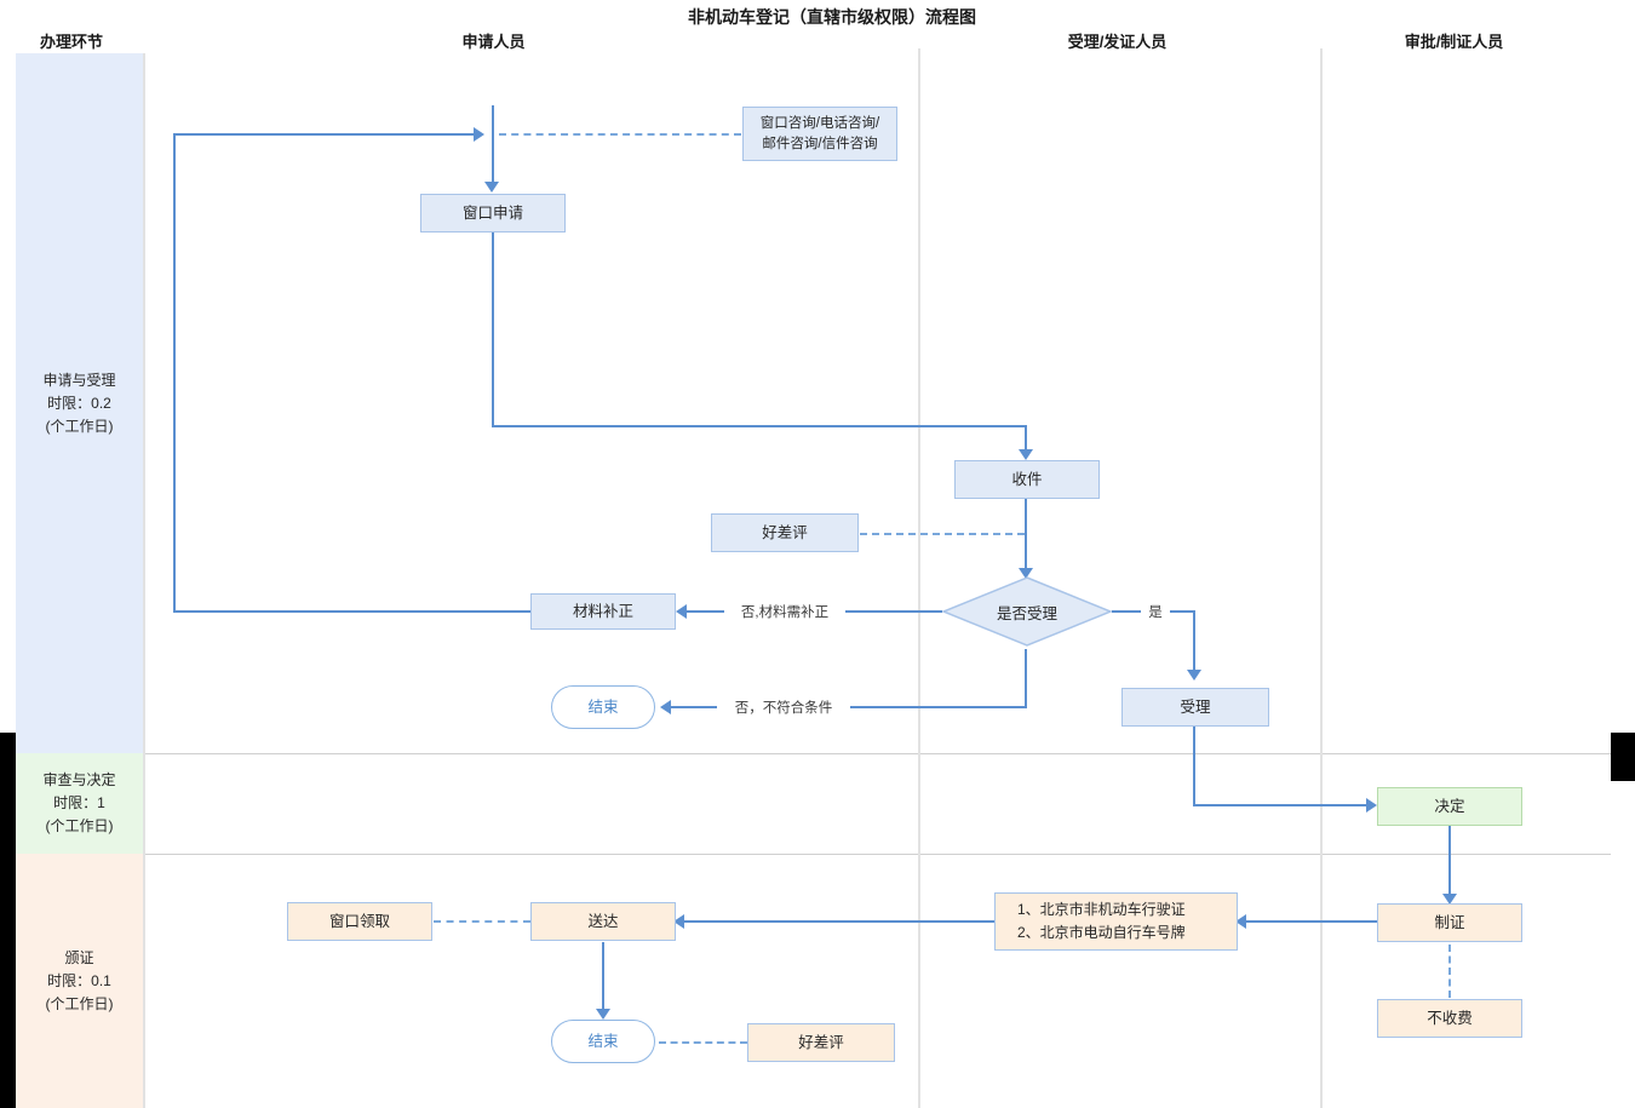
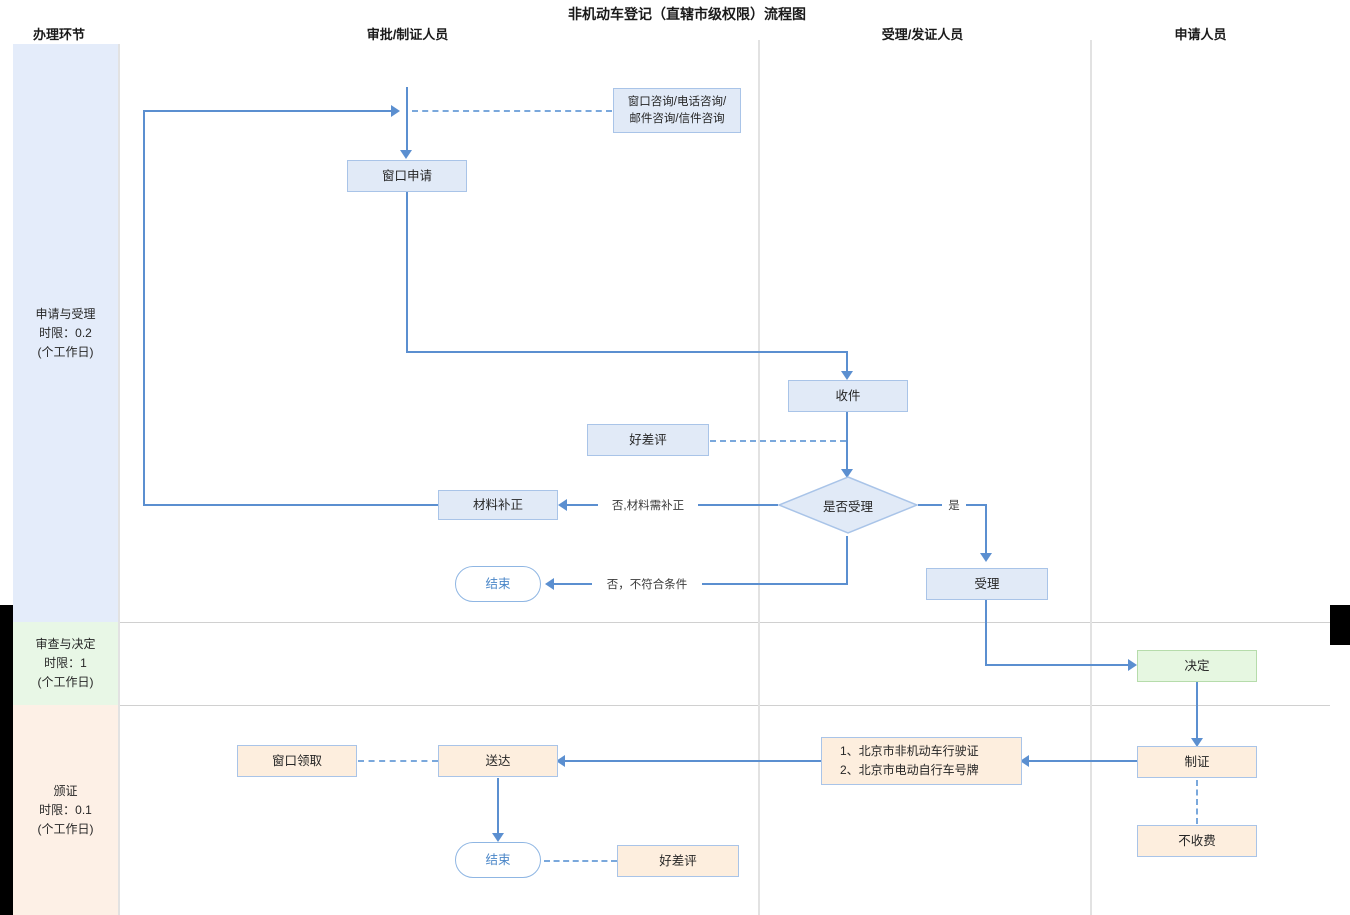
  非机动车登记（直辖市级权限）流程图
  办理环节
- 申请人员
+ 审批/制证人员
  受理/发证人员
- 审批/制证人员
+ 申请人员
  申请与受理
  时限：0.2
  (个工作日)
  审查与决定
  时限：1
  (个工作日)
  颁证
  时限：0.1
  (个工作日)
  窗口咨询/电话咨询/
  邮件咨询/信件咨询
  窗口申请
  收件
  好差评
  是否受理
  材料补正
  结束
  受理
  决定
  制证
  不收费
  1、北京市非机动车行驶证
  2、北京市电动自行车号牌
  送达
  窗口领取
  结束
  好差评
  否,材料需补正
  是
  否，不符合条件
